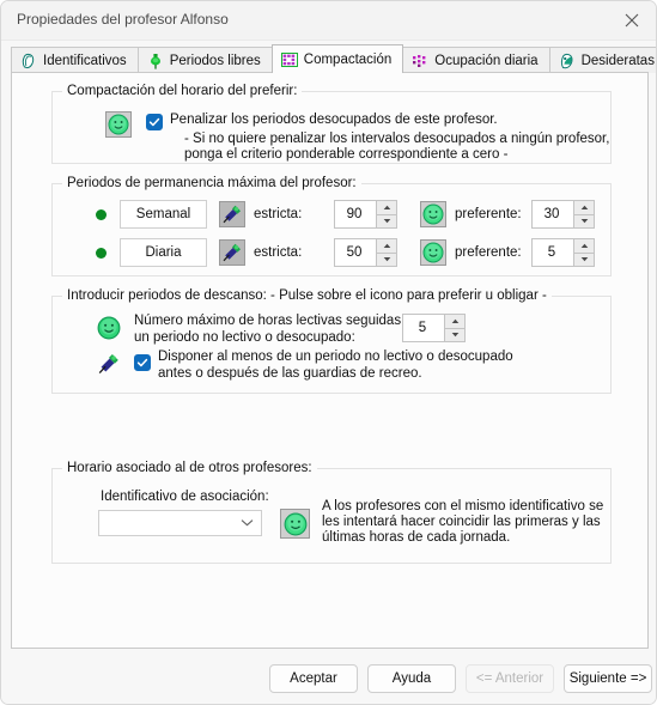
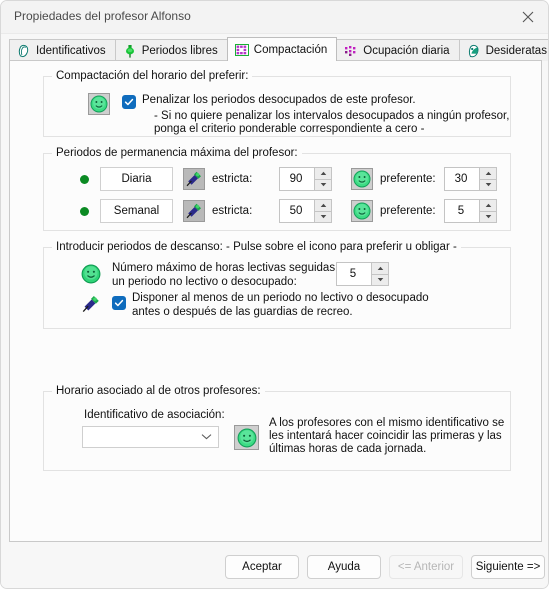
  Propiedades del profesor Alfonso
  Identificativos
  Periodos libres
  Compactación
  Ocupación diaria
  Desideratas
  Compactación del horario del preferir:
  Penalizar los periodos desocupados de este profesor.
  - Si no quiere penalizar los intervalos desocupados a ningún profesor,
  ponga el criterio ponderable correspondiente a cero -
  Periodos de permanencia máxima del profesor:
- Semanal
+ Diaria
  estricta:
  90
  preferente:
  30
- Diaria
+ Semanal
  estricta:
  50
  preferente:
  5
  Introducir periodos de descanso: - Pulse sobre el icono para preferir u obligar -
  Número máximo de horas lectivas seguidas
  un periodo no lectivo o desocupado:
  5
  Disponer al menos de un periodo no lectivo o desocupado
  antes o después de las guardias de recreo.
  Horario asociado al de otros profesores:
  Identificativo de asociación:
  A los profesores con el mismo identificativo se
  les intentará hacer coincidir las primeras y las
  últimas horas de cada jornada.
  Aceptar
  Ayuda
  <= Anterior
  Siguiente =>
